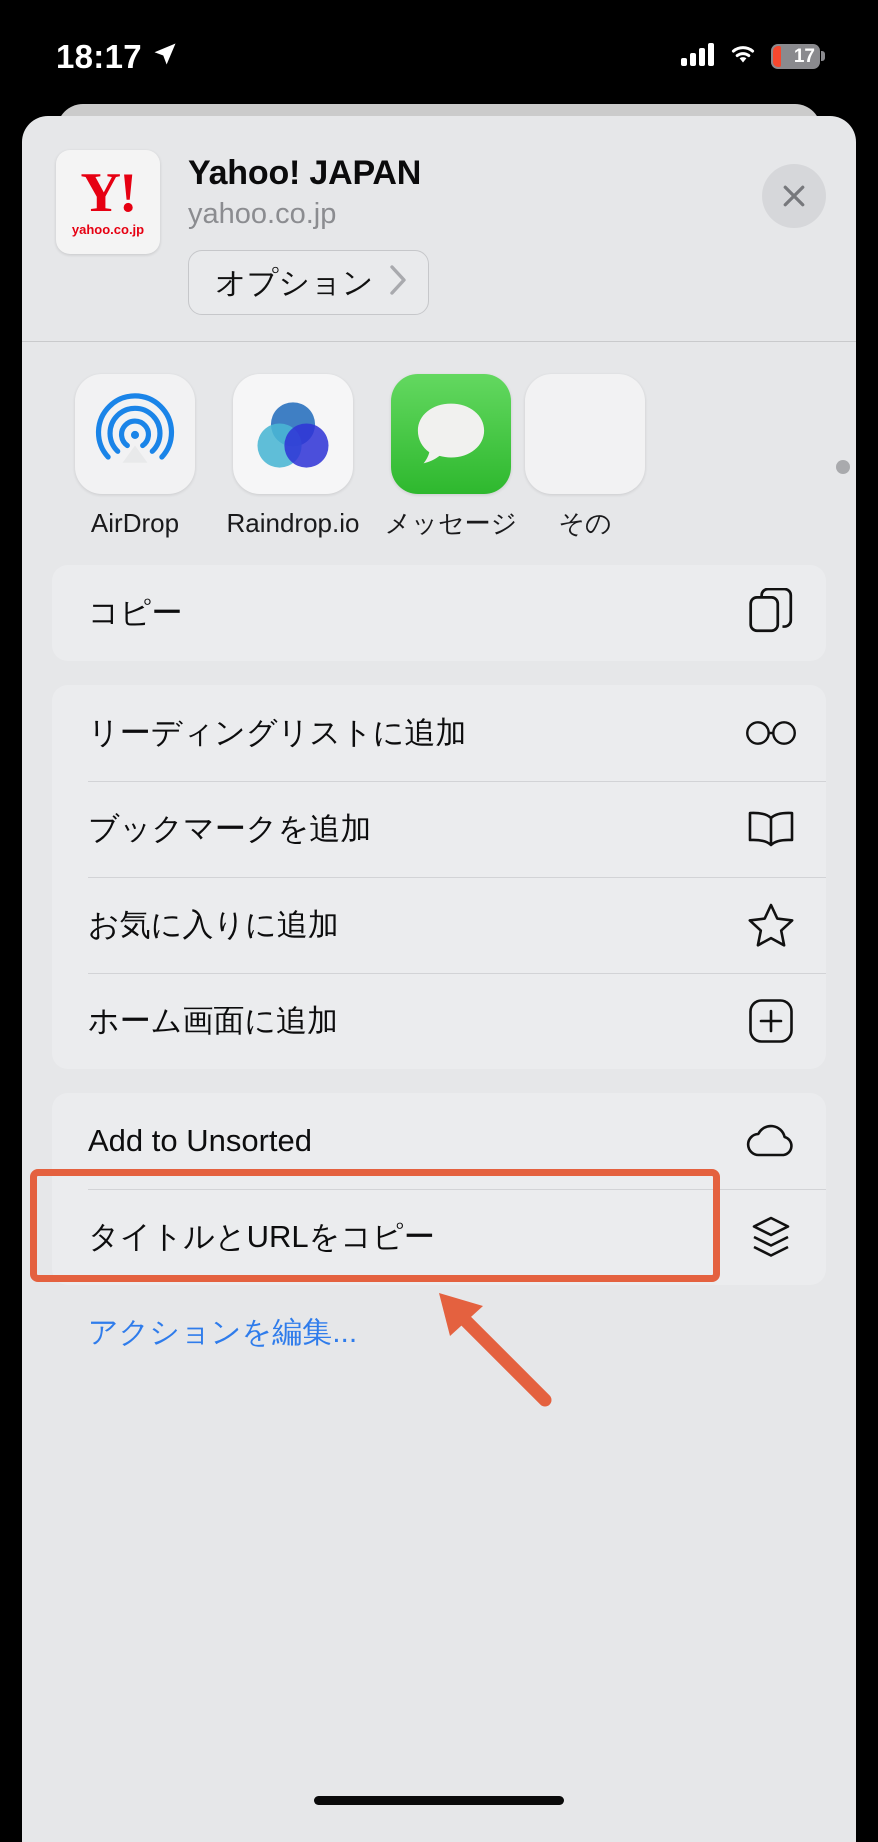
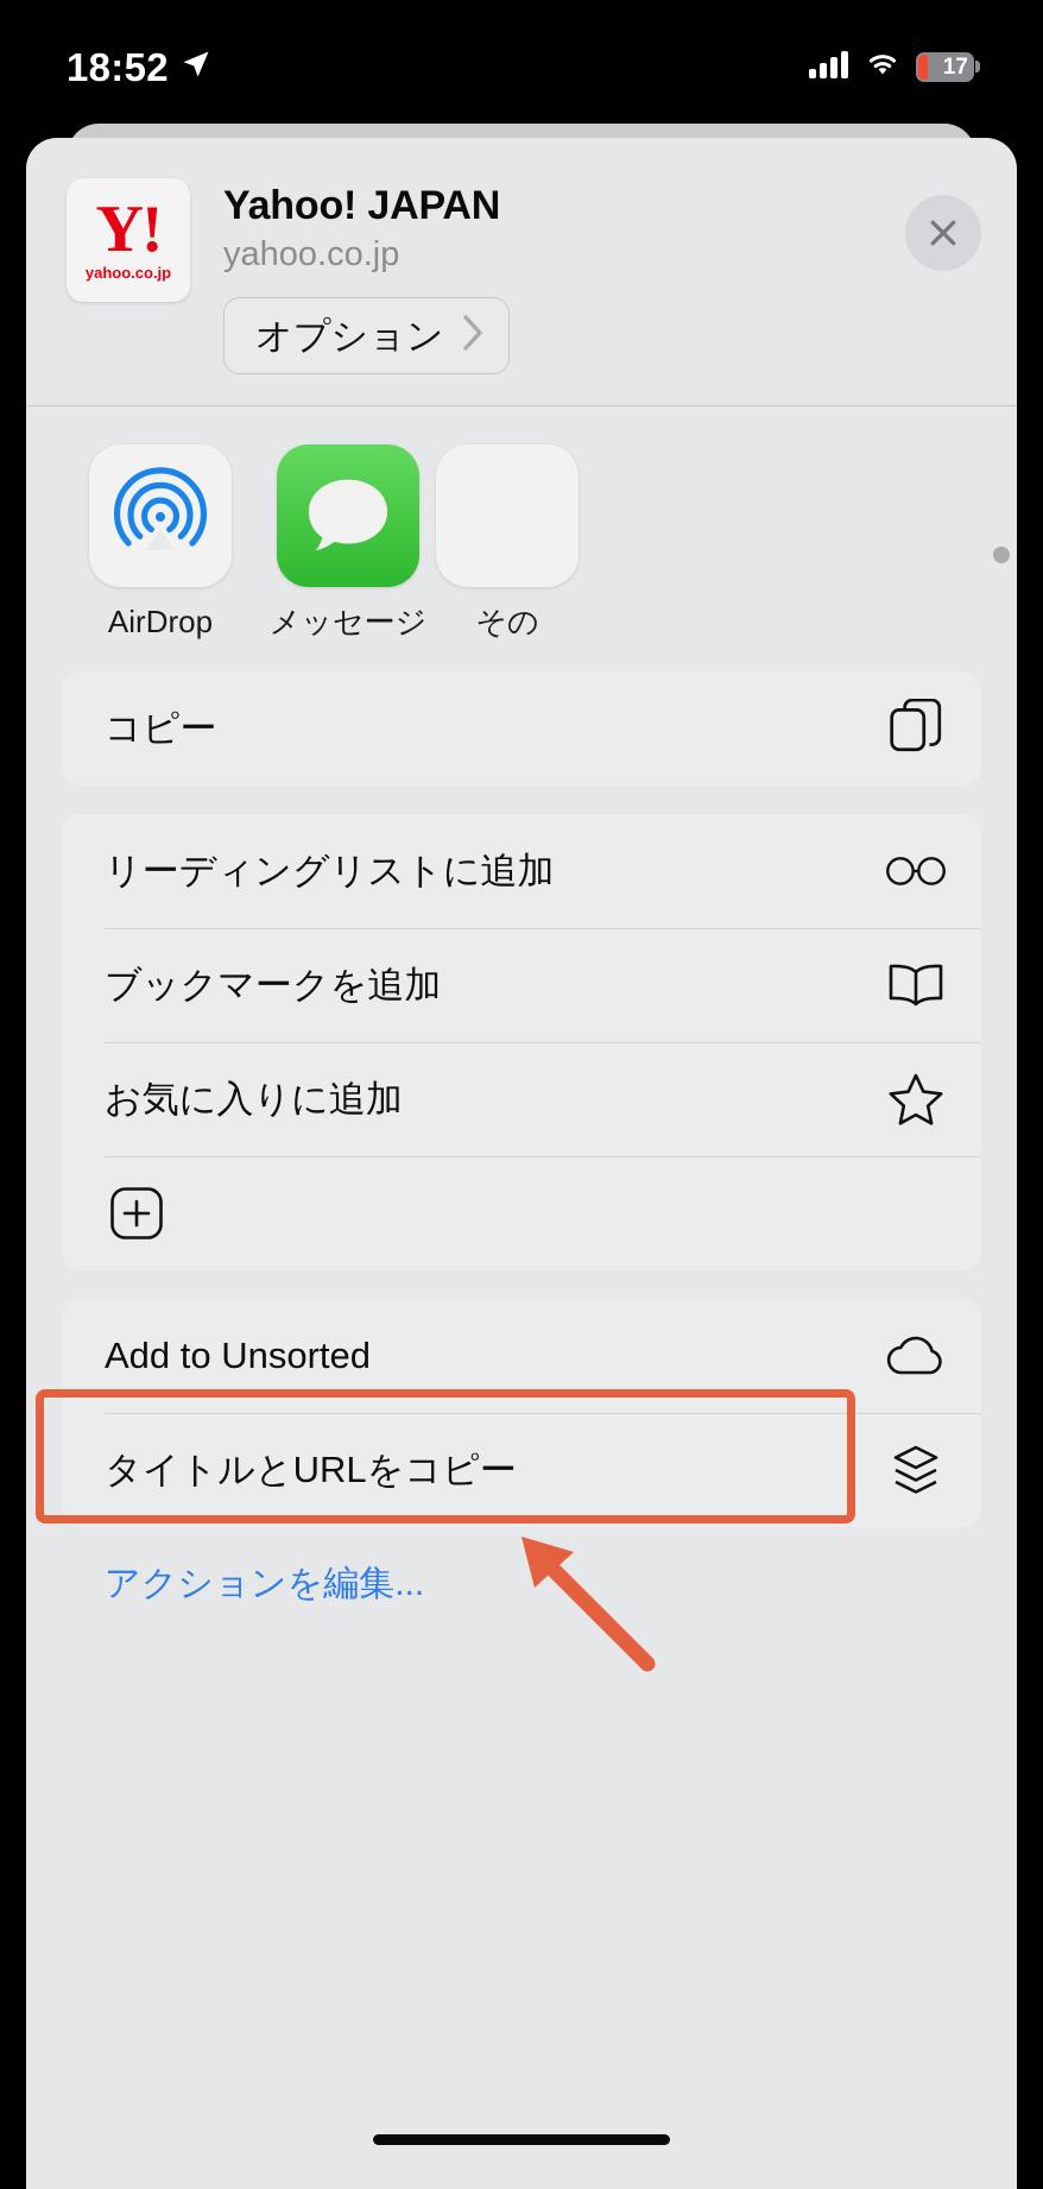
- 18:17
+ 18:52
  17
  Y!
  yahoo.co.jp
  Yahoo! JAPAN
  yahoo.co.jp
  オプション
  AirDrop
- Raindrop.io
  メッセージ
  その
  コピー
  リーディングリストに追加
  ブックマークを追加
  お気に入りに追加
- ホーム画面に追加
  Add to Unsorted
  タイトルとURLをコピー
  アクションを編集...
